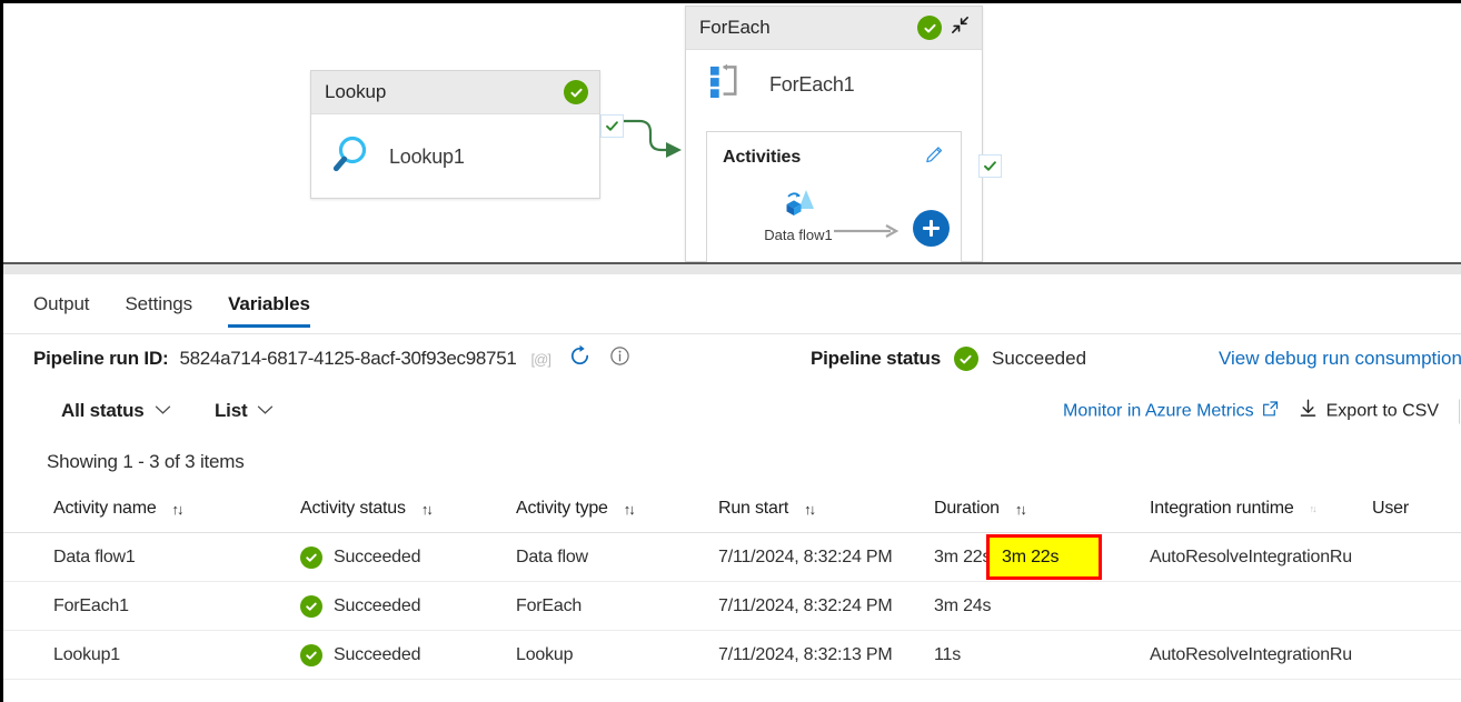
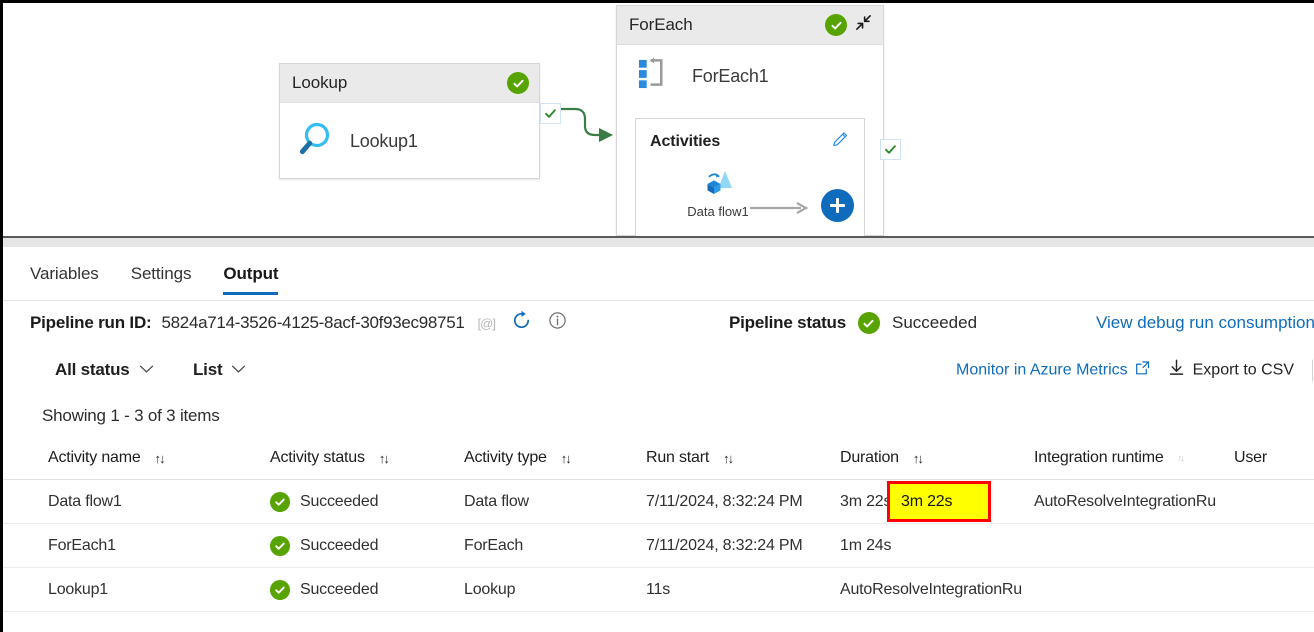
  Lookup
  Lookup1
  ForEach
  ForEach1
  Activities
  Data flow1
- Output
+ Variables
  Settings
- Variables
+ Output
  Pipeline run ID:
- 5824a714-6817-4125-8acf-30f93ec98751
+ 5824a714-3526-4125-8acf-30f93ec98751
  [@]
  Pipeline status
  Succeeded
  View debug run consumption
  All status
  List
  Monitor in Azure Metrics
  Export to CSV
  Showing 1 - 3 of 3 items
  Activity name
  ↑↓
  Activity status
  ↑↓
  Activity type
  ↑↓
  Run start
  ↑↓
  Duration
  ↑↓
  Integration runtime
  ↑↓
  User
  Data flow1
  Succeeded
  Data flow
  7/11/2024, 8:32:24 PM
  3m 22
  AutoResolveIntegrationRu
  3m 22s
  ForEach1
  Succeeded
  ForEach
  7/11/2024, 8:32:24 PM
- 3m 24s
+ 1m 24s
  Lookup1
  Succeeded
  Lookup
- 7/11/2024, 8:32:13 PM
  11s
  AutoResolveIntegrationRu
